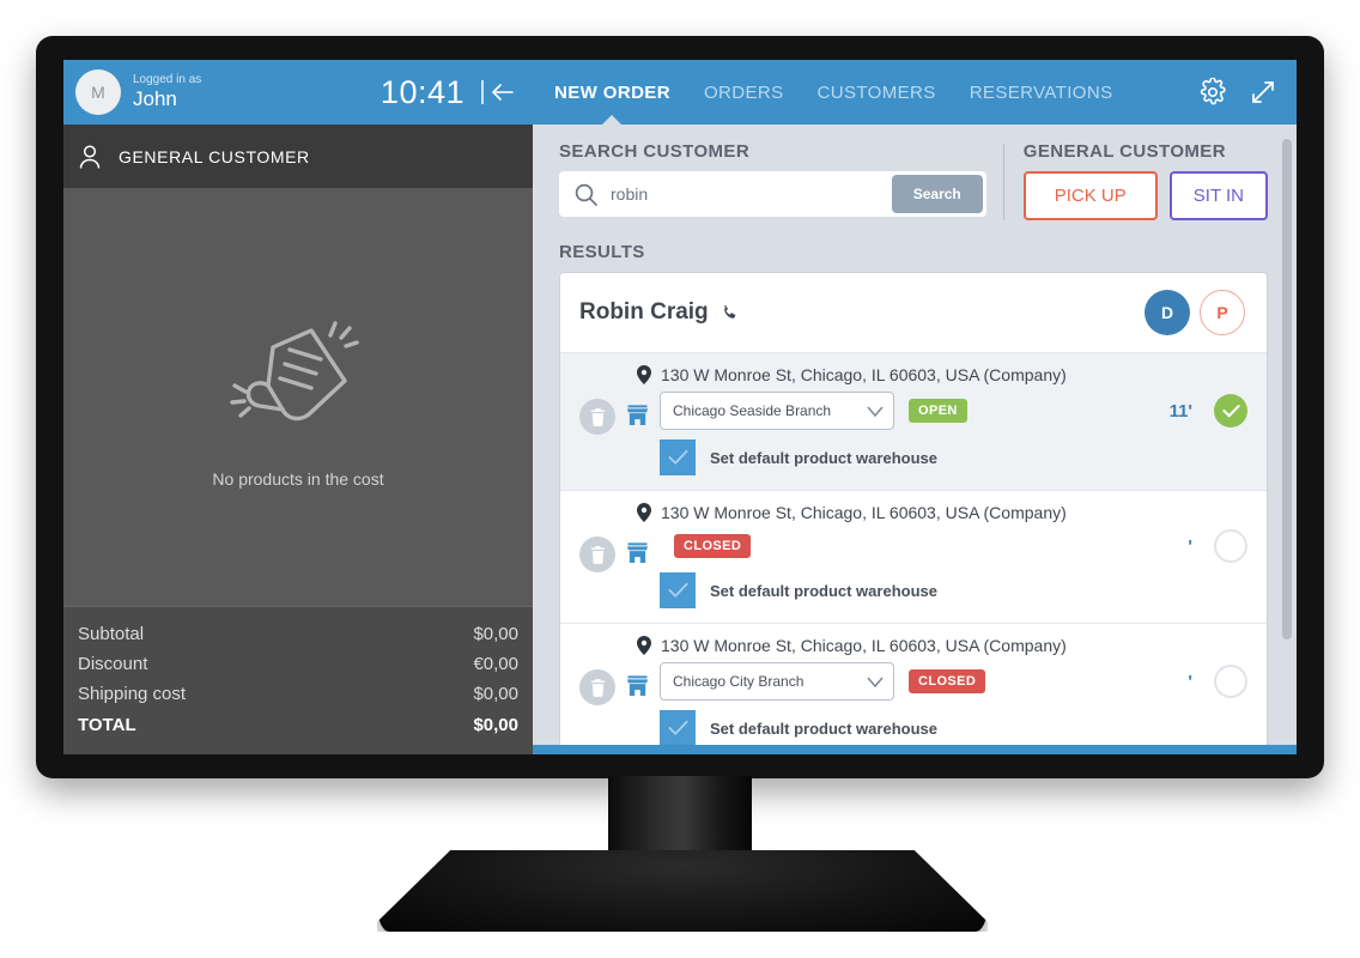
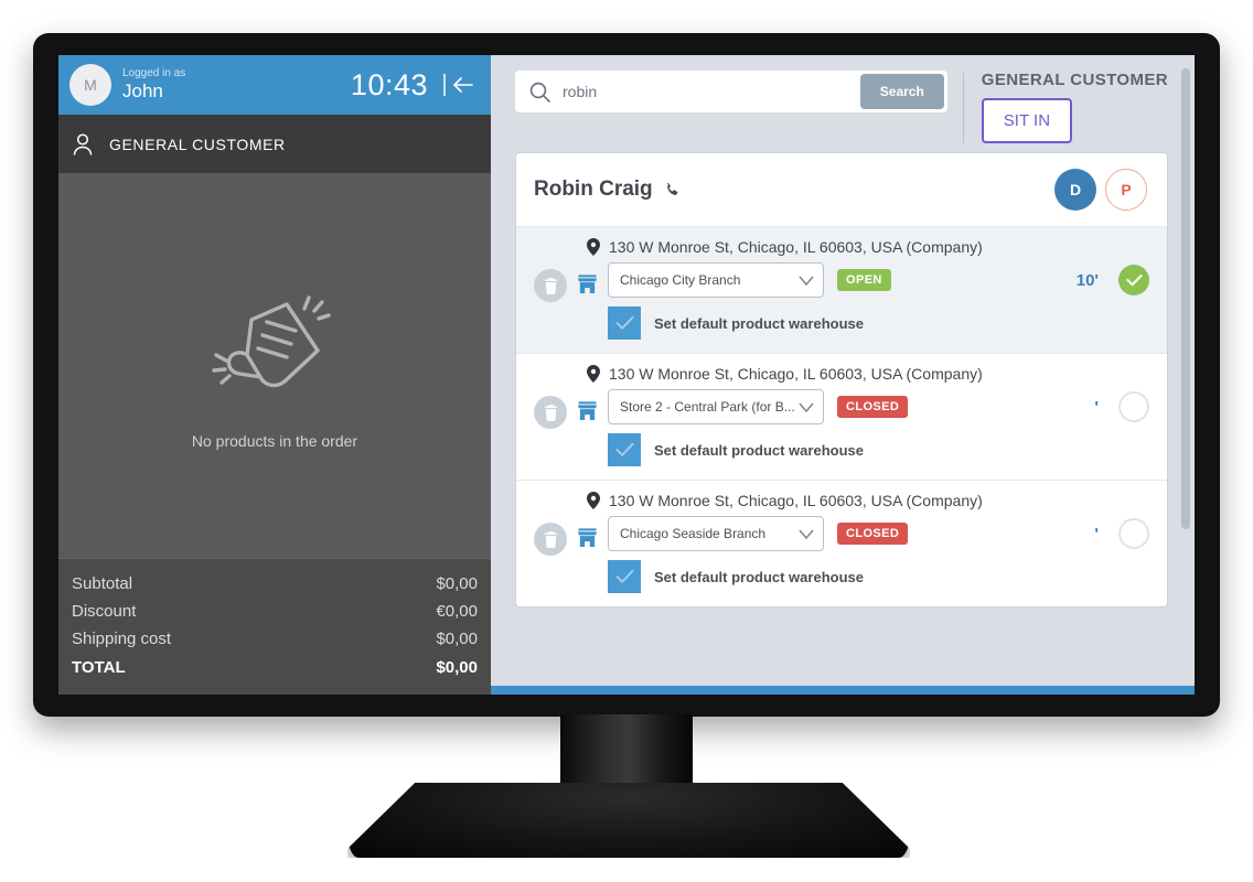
  M
  Logged in as
  John
- 10:41
+ 10:43
  GENERAL CUSTOMER
- No products in the cost
+ No products in the order
  Subtotal
  $0,00
  Discount
  €0,00
  Shipping cost
  $0,00
  TOTAL
  $0,00
- NEW ORDER
- ORDERS
- CUSTOMERS
- RESERVATIONS
- SEARCH CUSTOMER
  robin
  Search
  GENERAL CUSTOMER
- PICK UP
  SIT IN
- RESULTS
  Robin Craig
  D
  P
  130 W Monroe St, Chicago, IL 60603, USA (Company)
- Chicago Seaside Branch
+ Chicago City Branch
  OPEN
- 11'
+ 10'
  Set default product warehouse
  130 W Monroe St, Chicago, IL 60603, USA (Company)
+ Store 2 - Central Park (for B...
  CLOSED
  '
  Set default product warehouse
  130 W Monroe St, Chicago, IL 60603, USA (Company)
- Chicago City Branch
+ Chicago Seaside Branch
  CLOSED
  '
  Set default product warehouse
